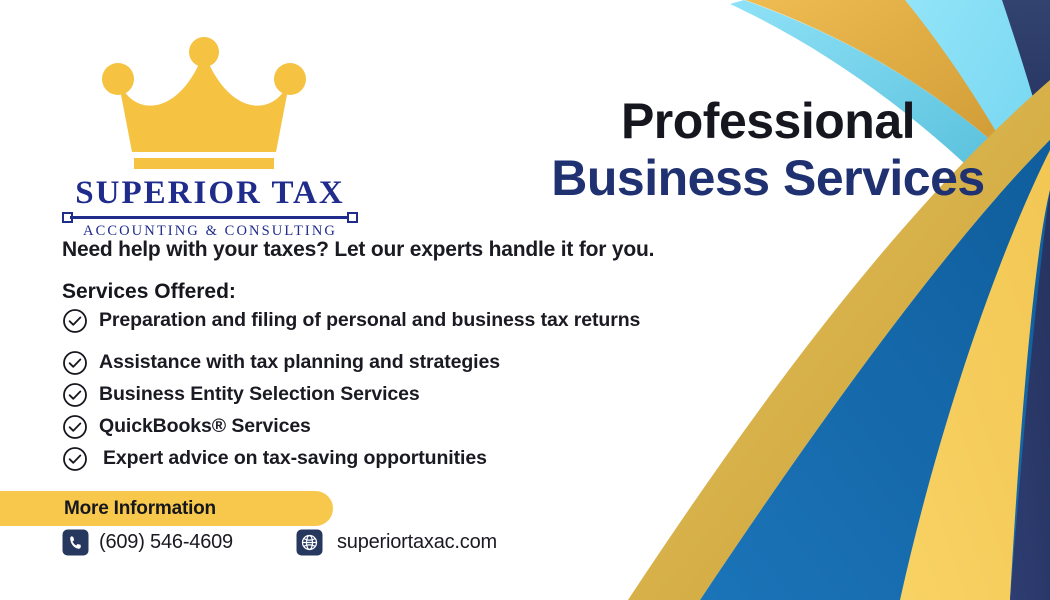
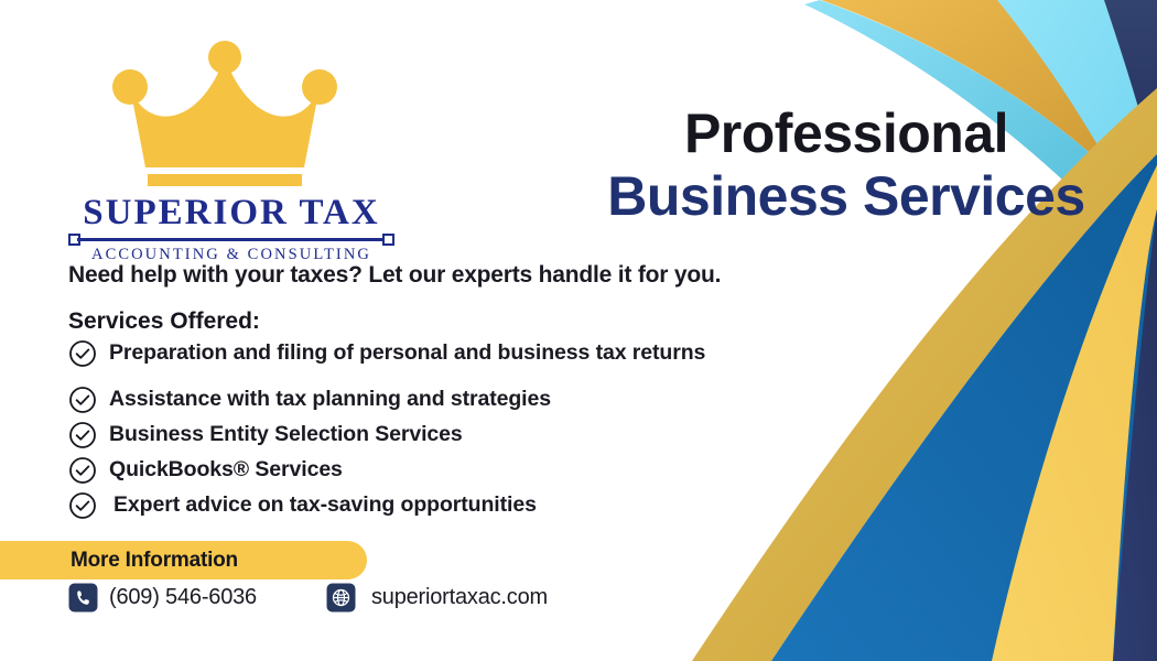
  SUPERIOR TAX
  ACCOUNTING & CONSULTING
  Professional
  Business Services
  Need help with your taxes? Let our experts handle it for you.
  Services Offered:
  Preparation and filing of personal and business tax returns
  Assistance with tax planning and strategies
  Business Entity Selection Services
  QuickBooks® Services
  Expert advice on tax-saving opportunities
  More Information
- (609) 546-4609
+ (609) 546-6036
  superiortaxac.com
